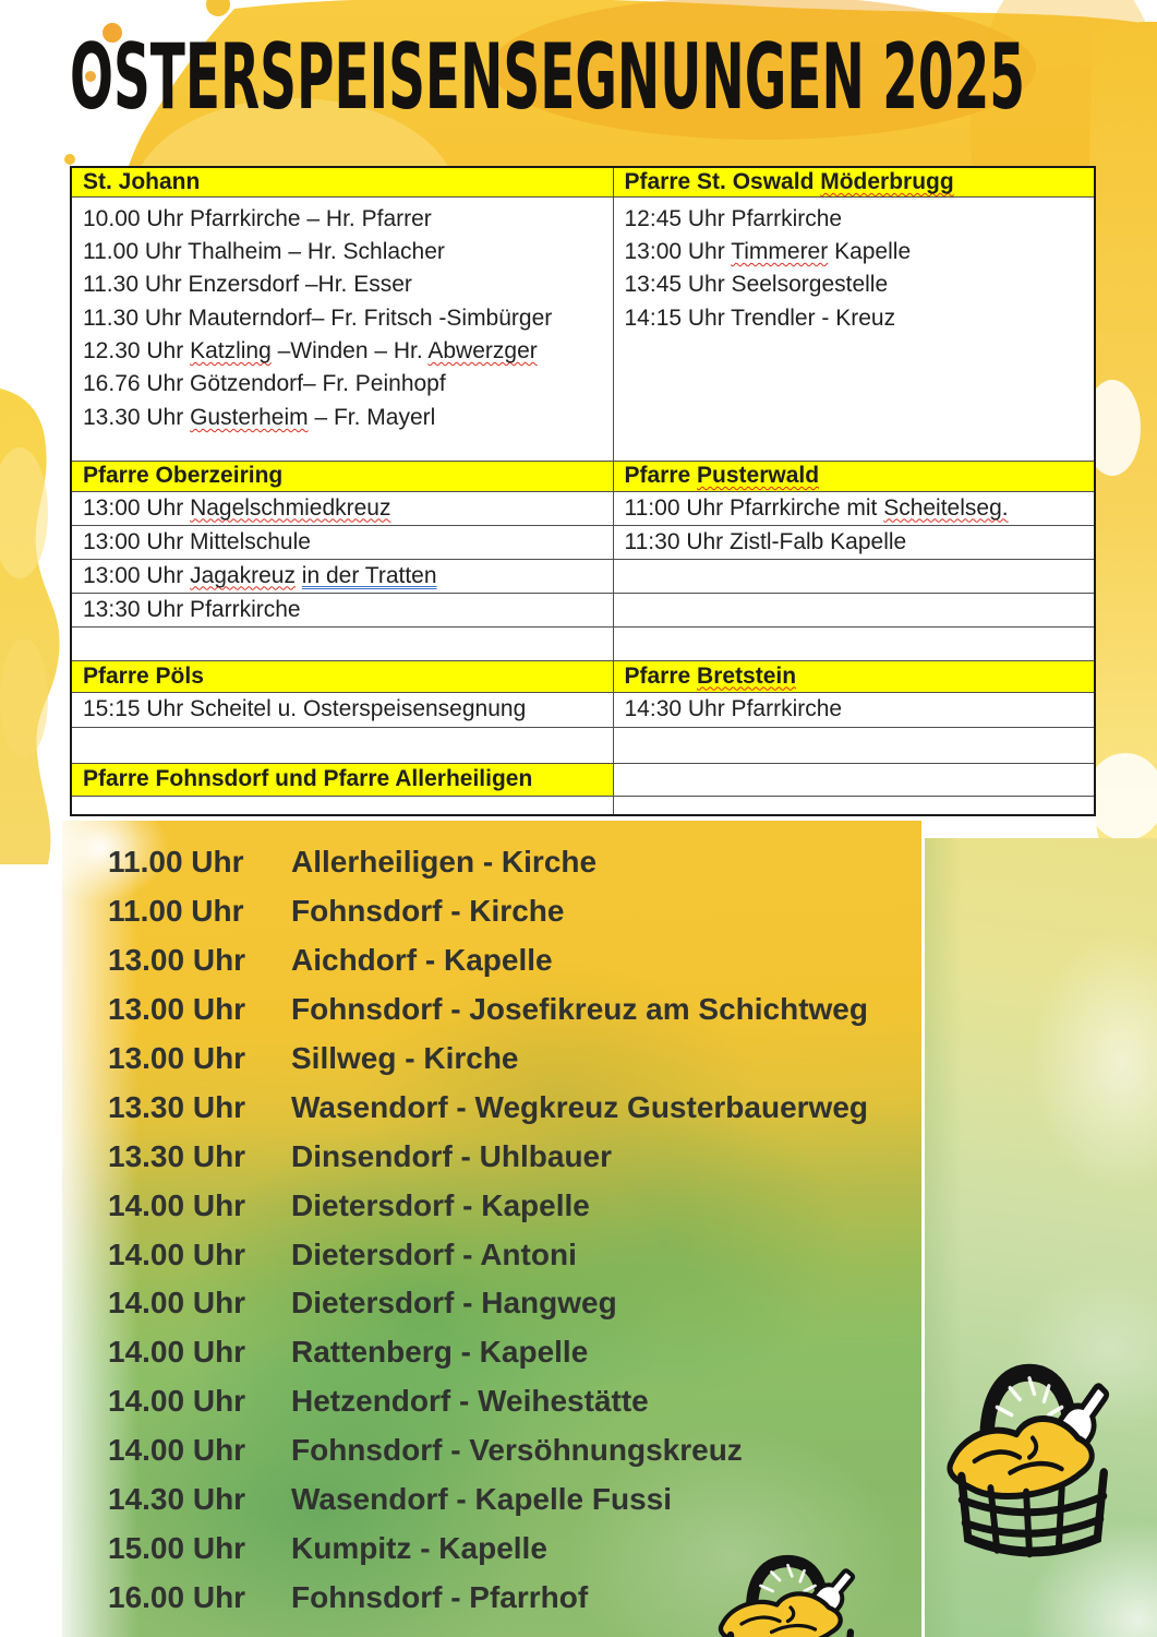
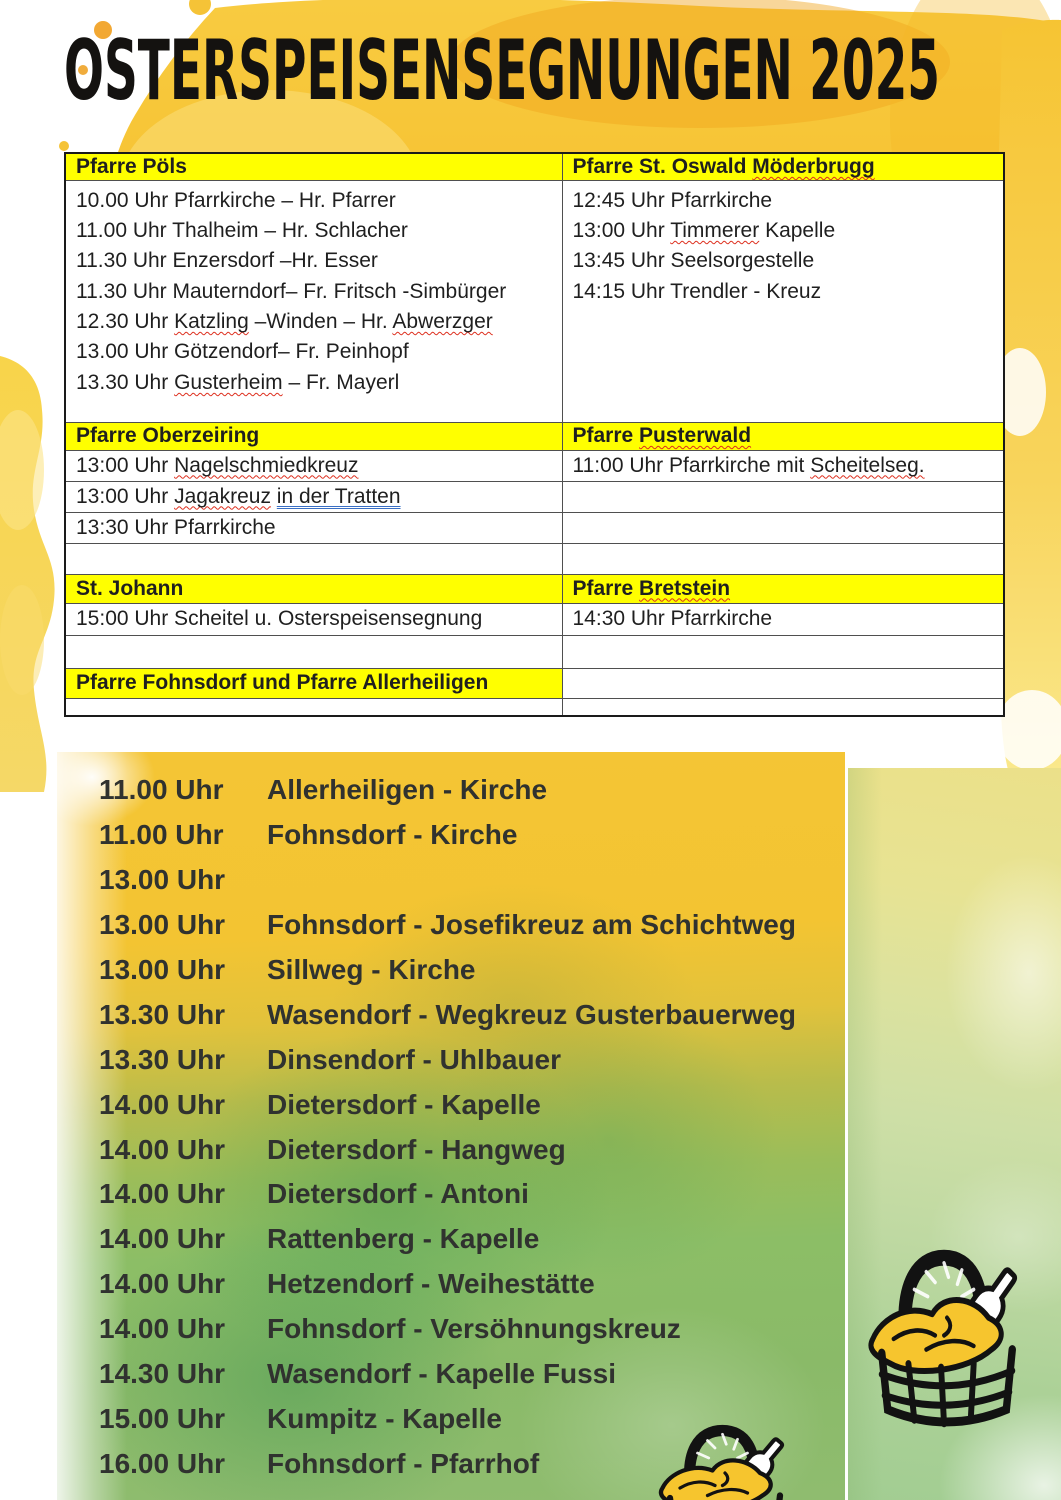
  OSTERSPEISENSEGNUNGEN 2025
- St. Johann	Pfarre St. Oswald Möderbrugg
+ Pfarre Pöls	Pfarre St. Oswald Möderbrugg
- 10.00 Uhr Pfarrkirche – Hr. Pfarrer11.00 Uhr Thalheim – Hr. Schlacher11.30 Uhr Enzersdorf –Hr. Esser11.30 Uhr Mauterndorf– Fr. Fritsch -Simbürger12.30 Uhr Katzling –Winden – Hr. Abwerzger16.76 Uhr Götzendorf– Fr. Peinhopf13.30 Uhr Gusterheim – Fr. Mayerl	12:45 Uhr Pfarrkirche13:00 Uhr Timmerer Kapelle13:45 Uhr Seelsorgestelle14:15 Uhr Trendler - Kreuz
+ 10.00 Uhr Pfarrkirche – Hr. Pfarrer11.00 Uhr Thalheim – Hr. Schlacher11.30 Uhr Enzersdorf –Hr. Esser11.30 Uhr Mauterndorf– Fr. Fritsch -Simbürger12.30 Uhr Katzling –Winden – Hr. Abwerzger13.00 Uhr Götzendorf– Fr. Peinhopf13.30 Uhr Gusterheim – Fr. Mayerl	12:45 Uhr Pfarrkirche13:00 Uhr Timmerer Kapelle13:45 Uhr Seelsorgestelle14:15 Uhr Trendler - Kreuz
  Pfarre Oberzeiring	Pfarre Pusterwald
  13:00 Uhr Nagelschmiedkreuz	11:00 Uhr Pfarrkirche mit Scheitelseg.
- 13:00 Uhr Mittelschule	11:30 Uhr Zistl-Falb Kapelle
  13:00 Uhr Jagakreuz in der Tratten
  13:30 Uhr Pfarrkirche
- Pfarre Pöls	Pfarre Bretstein
+ St. Johann	Pfarre Bretstein
- 15:15 Uhr Scheitel u. Osterspeisensegnung	14:30 Uhr Pfarrkirche
+ 15:00 Uhr Scheitel u. Osterspeisensegnung	14:30 Uhr Pfarrkirche
  Pfarre Fohnsdorf und Pfarre Allerheiligen
  11.00 Uhr
  Allerheiligen - Kirche
  11.00 Uhr
  Fohnsdorf - Kirche
  13.00 Uhr
- Aichdorf - Kapelle
  13.00 Uhr
  Fohnsdorf - Josefikreuz am Schichtweg
  13.00 Uhr
  Sillweg - Kirche
  13.30 Uhr
  Wasendorf - Wegkreuz Gusterbauerweg
  13.30 Uhr
  Dinsendorf - Uhlbauer
  14.00 Uhr
  Dietersdorf - Kapelle
  14.00 Uhr
- Dietersdorf - Antoni
+ Dietersdorf - Hangweg
  14.00 Uhr
- Dietersdorf - Hangweg
+ Dietersdorf - Antoni
  14.00 Uhr
  Rattenberg - Kapelle
  14.00 Uhr
  Hetzendorf - Weihestätte
  14.00 Uhr
  Fohnsdorf - Versöhnungskreuz
  14.30 Uhr
  Wasendorf - Kapelle Fussi
  15.00 Uhr
  Kumpitz - Kapelle
  16.00 Uhr
  Fohnsdorf - Pfarrhof
